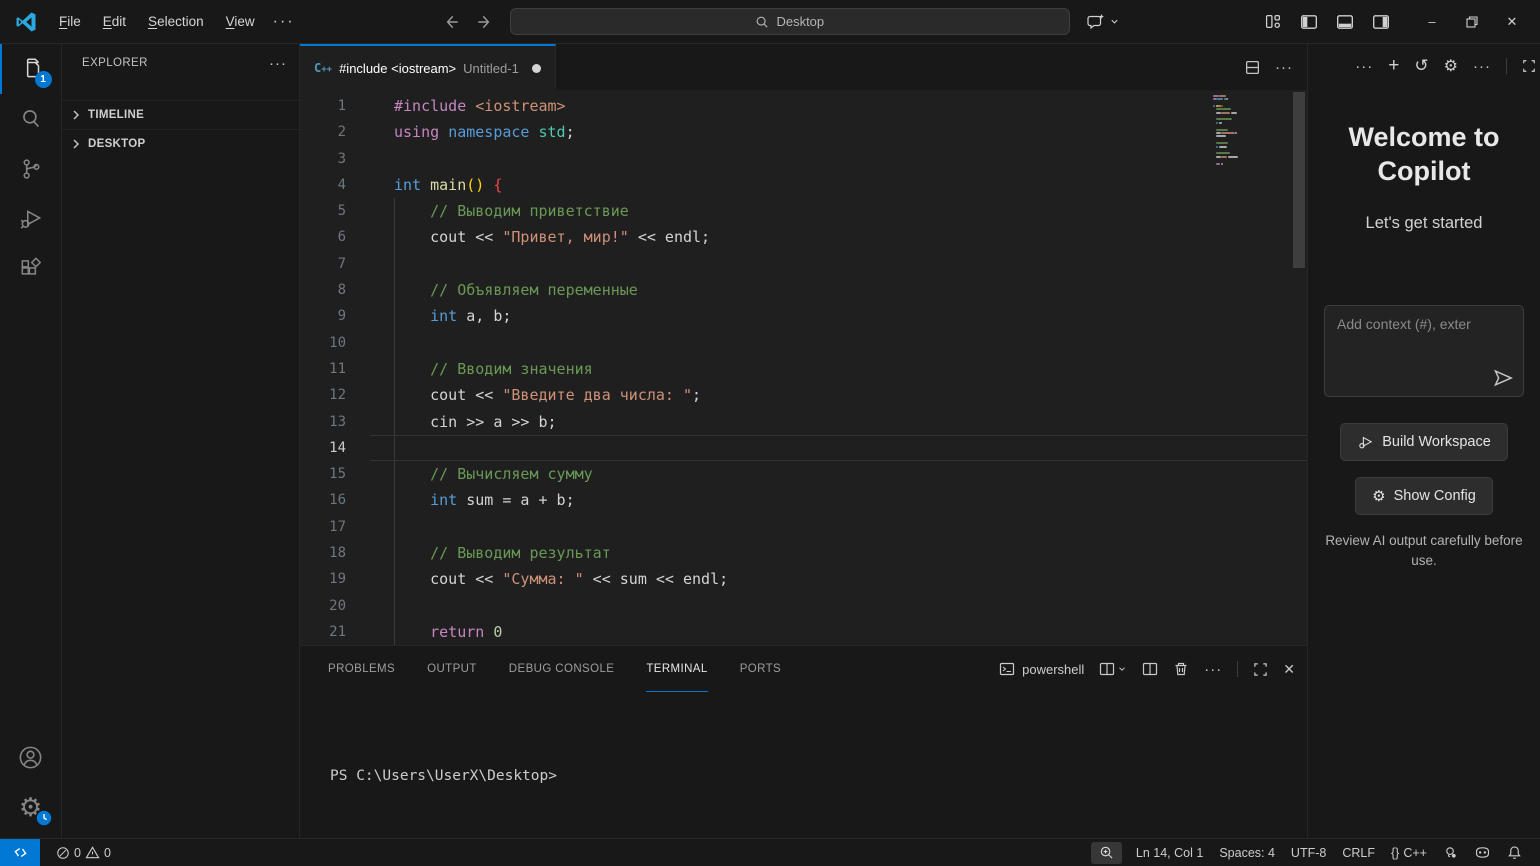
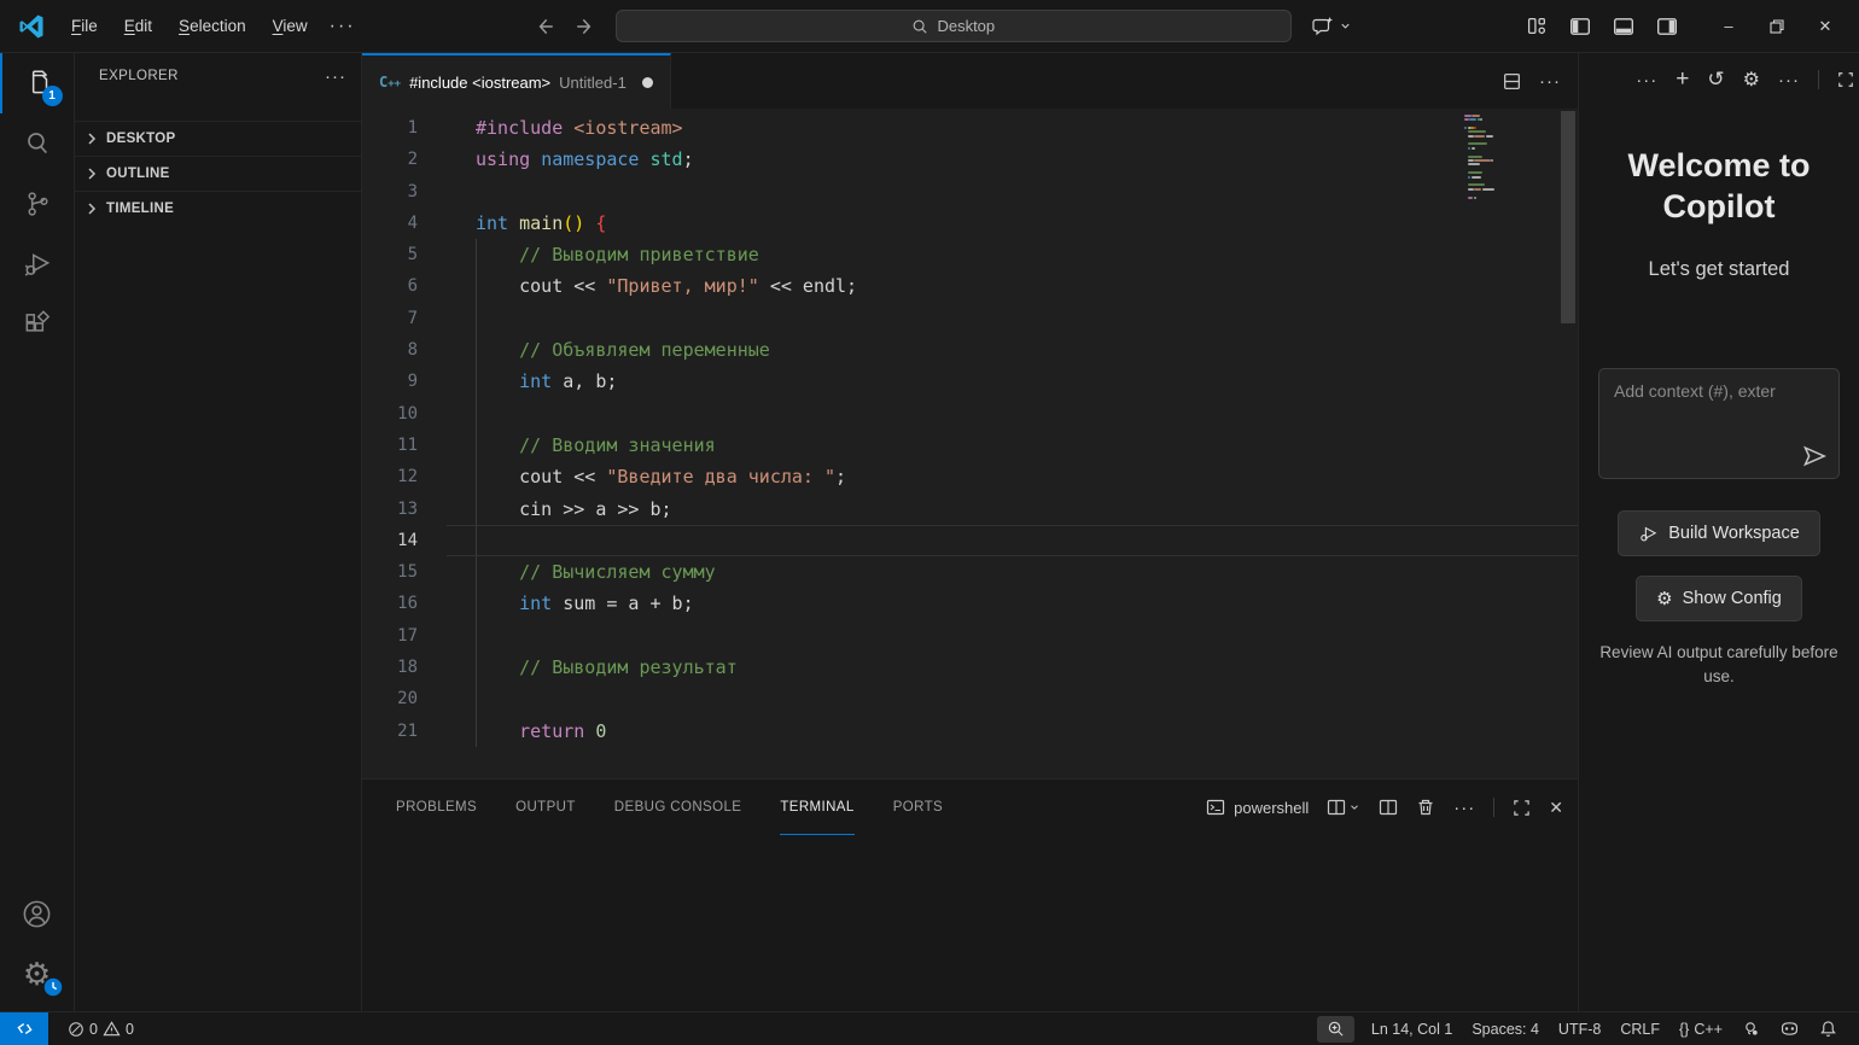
  File
  Edit
  Selection
  View
  ···
  Desktop
  –
  ✕
  1
  ⚙
  EXPLORER
  ···
- TIMELINE
+ DESKTOP
+ OUTLINE
- DESKTOP
+ TIMELINE
  C++
  #include <iostream>
  Untitled-1
  ···
  1
  #include <iostream>
  2
  using namespace std;
  3
  4
  int main() {
  5
  // Выводим приветствие
  6
  cout << "Привет, мир!" << endl;
  7
  8
  // Объявляем переменные
  9
  int a, b;
  10
  11
  // Вводим значения
  12
  cout << "Введите два числа: ";
  13
  cin >> a >> b;
  14
  15
  // Вычисляем сумму
  16
  int sum = a + b;
  17
  18
  // Выводим результат
- 19
- cout << "Сумма: " << sum << endl;
  20
  21
  return 0
  PROBLEMS
  OUTPUT
  DEBUG CONSOLE
  TERMINAL
  PORTS
  powershell
  ···
  ✕
- PS C:\Users\UserX\Desktop>
  ···
  +
  ↺
  ⚙
  ···
  Welcome to Copilot
  Let's get started
  Add context (#), exter
  Build Workspace
  ⚙
  Show Config
  Review AI output carefully before use.
  0
  0
  Ln 14, Col 1
  Spaces: 4
  UTF-8
  CRLF
  {}
  C++
